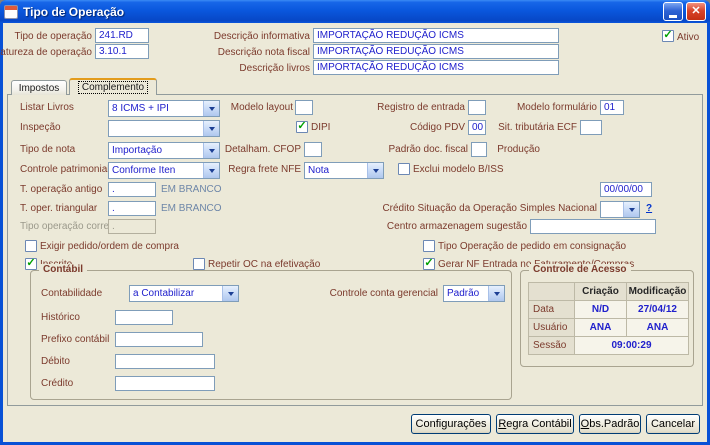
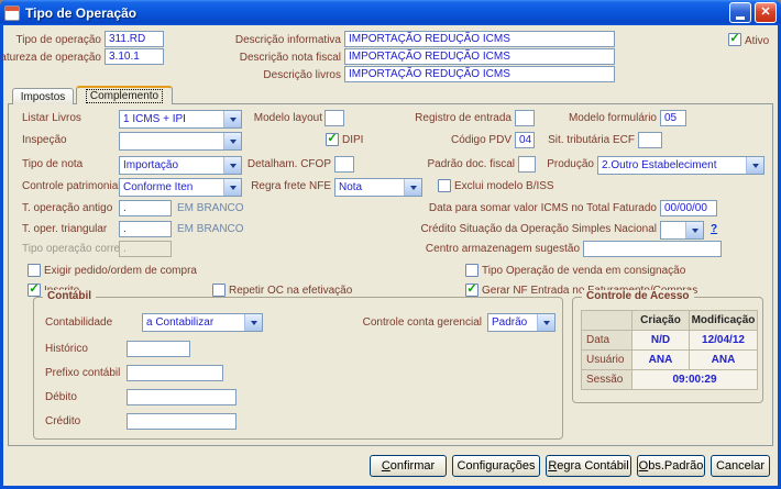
  Tipo de Operação
  ✕
  Tipo de operação
- 241.RD
+ 311.RD
  atureza de operação
  3.10.1
  Descrição informativa
  IMPORTAÇÃO REDUÇÃO ICMS
  Descrição nota fiscal
  IMPORTAÇÃO REDUÇÃO ICMS
  Descrição livros
  IMPORTAÇÃO REDUÇÃO ICMS
  Ativo
  Impostos
  Complemento
  Listar Livros
- 8 ICMS + IPI
+ 1 ICMS + IPI
  Modelo layout
  Registro de entrada
  Modelo formulário
- 01
+ 05
  Inspeção
  DIPI
  Código PDV
- 00
+ 04
  Sit. tributária ECF
  Tipo de nota
  Importação
  Detalham. CFOP
  Padrão doc. fiscal
  Produção
+ 2.Outro Estabeleciment
  Controle patrimonia
  Conforme Iten
  Regra frete NFE
  Nota
  Exclui modelo B/ISS
  T. operação antigo
  .
  EM BRANCO
+ Data para somar valor ICMS no Total Faturado
  00/00/00
  T. oper. triangular
  .
  EM BRANCO
  Crédito Situação da Operação Simples Nacional
  ?
  Tipo operação corre
  .
  Centro armazenagem sugestão
  Exigir pedido/ordem de compra
- Tipo Operação de pedido em consignação
+ Tipo Operação de venda em consignação
  Repetir OC na efetivação
  Contábil
  Contabilidade
  a Contabilizar
  Controle conta gerencial
  Padrão
  Histórico
  Prefixo contábil
  Débito
  Crédito
  Controle de Acesso
  Criação
  Modificação
  Data
  N/D
- 27/04/12
+ 12/04/12
  Usuário
  ANA
  ANA
  Sessão
  09:00:29
+ Confirmar
  Configurações
  Regra Contábil
  Obs.Padrão
  Cancelar
